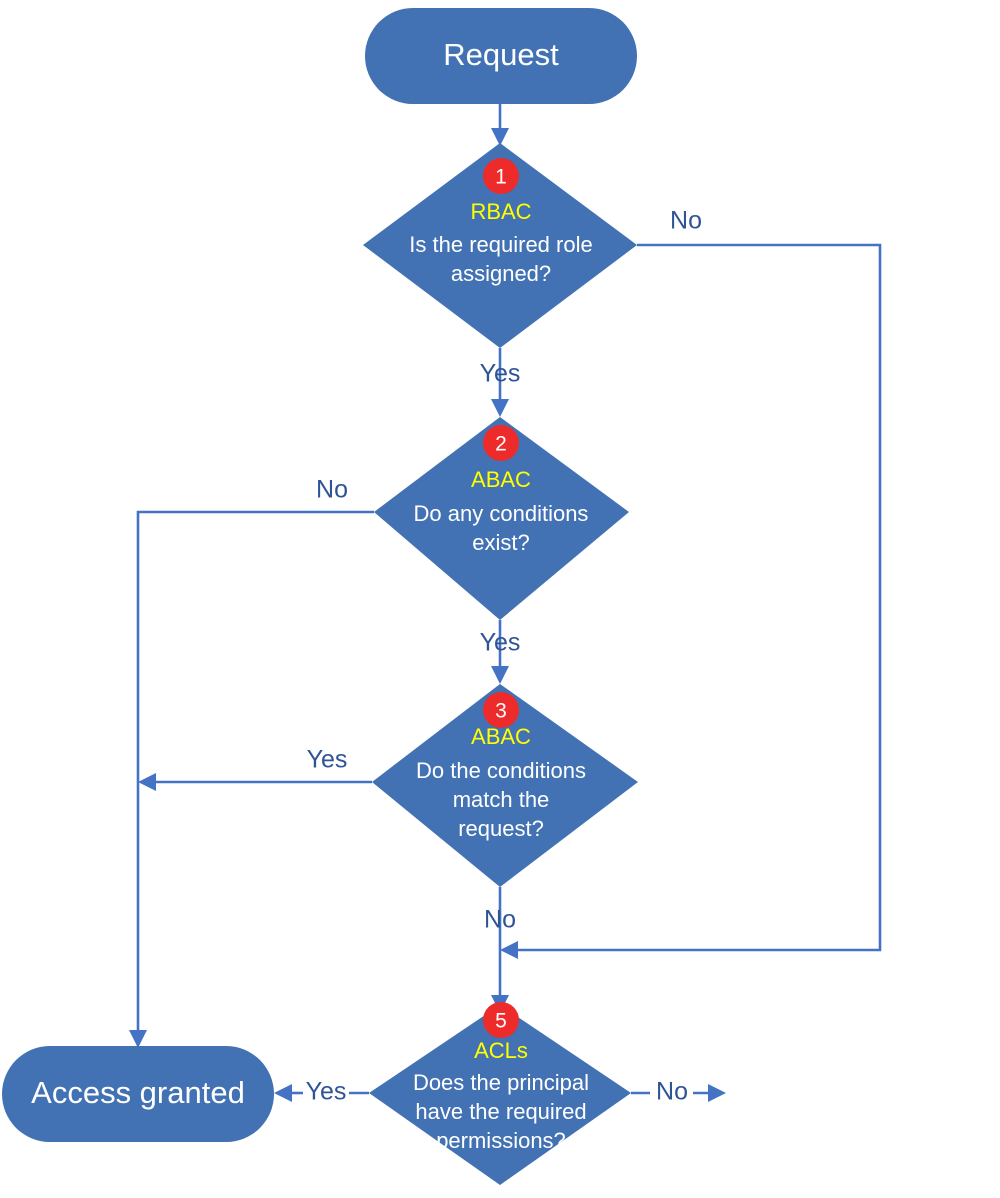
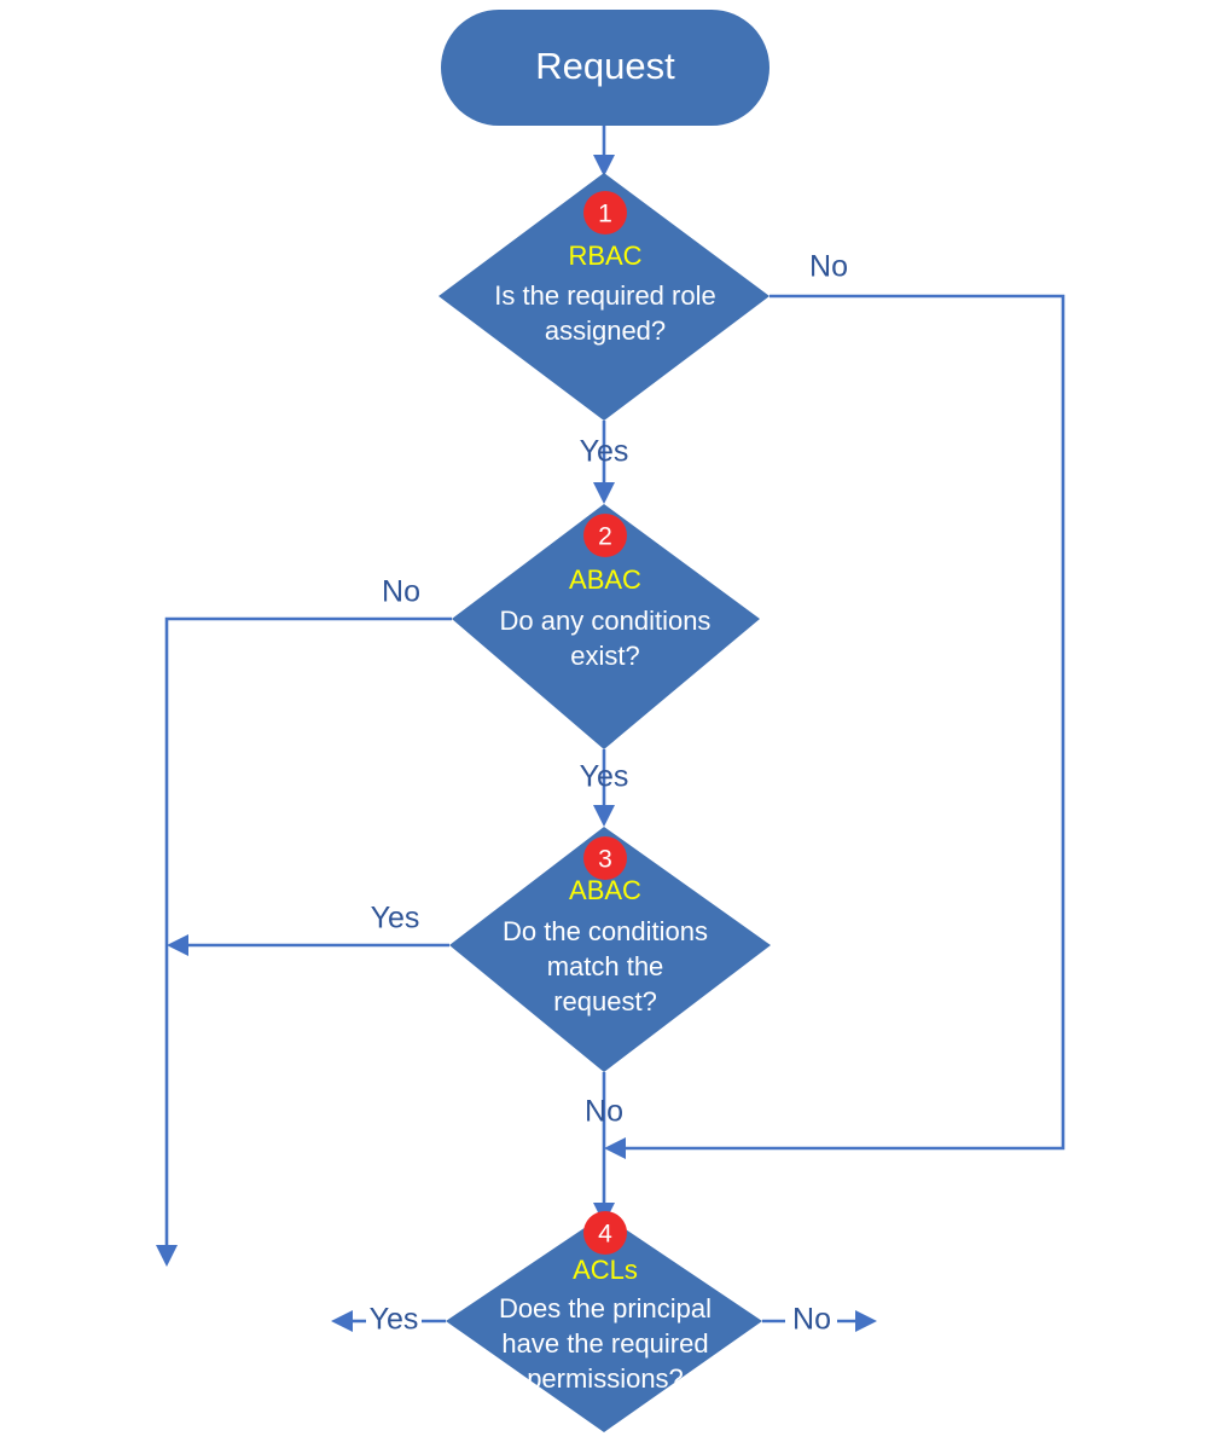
  No
  Yes
  No
  Yes
  Yes
  No
  Yes
  No
  Request
  1
  RBAC
  Is the required role
  assigned?
  2
  ABAC
  Do any conditions
  exist?
  3
  ABAC
  Do the conditions
  match the
  request?
- 5
+ 4
  ACLs
  Does the principal
  have the required
  permissions?
- Access granted
